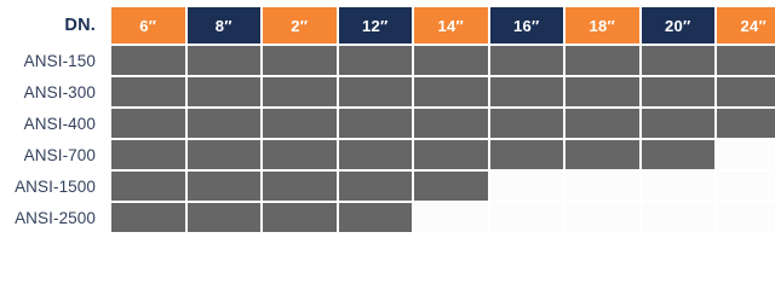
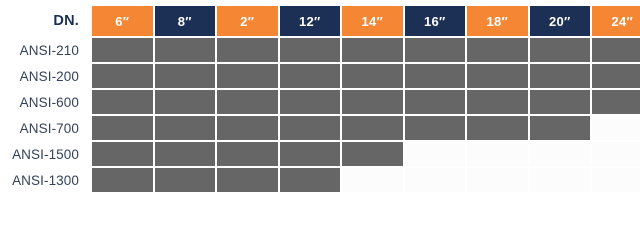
  DN.	6″	8″	2″	12″	14″	16″	18″	20″	24″
- ANSI-150
+ ANSI-210
- ANSI-300
+ ANSI-200
- ANSI-400
+ ANSI-600
  ANSI-700
  ANSI-1500
- ANSI-2500
+ ANSI-1300
